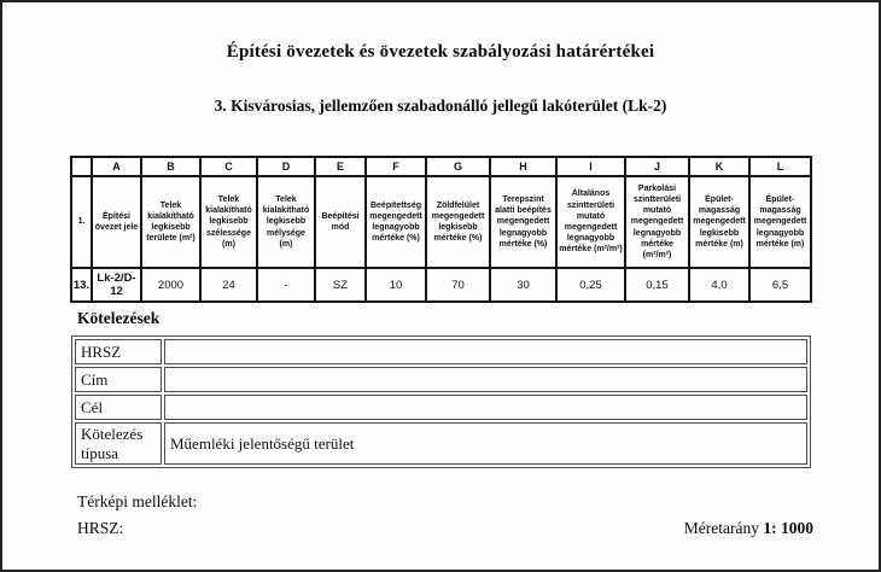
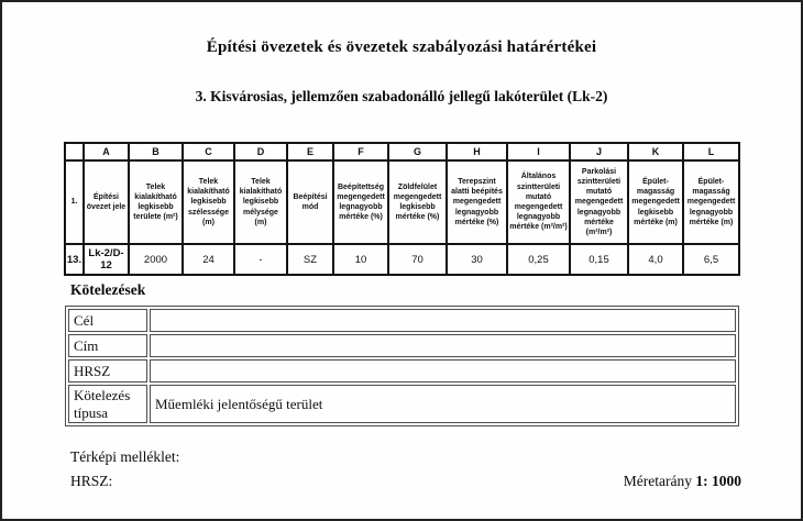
  Építési övezetek és övezetek szabályozási határértékei
  3. Kisvárosias, jellemzően szabadonálló jellegű lakóterület (Lk-2)
  	A	B	C	D	E	F	G	H	I	J	K	L
  13.	Lk-2/D-12	2000	24	-	SZ	10	70	30	0,25	0,15	4,0	6,5
  Kötelezések
- HRSZ
+ Cél
  Cím
- Cél
+ HRSZ
  Kötelezés típusa	Műemléki jelentőségű terület
  Térképi melléklet:
  HRSZ:
  Méretarány 1: 1000
